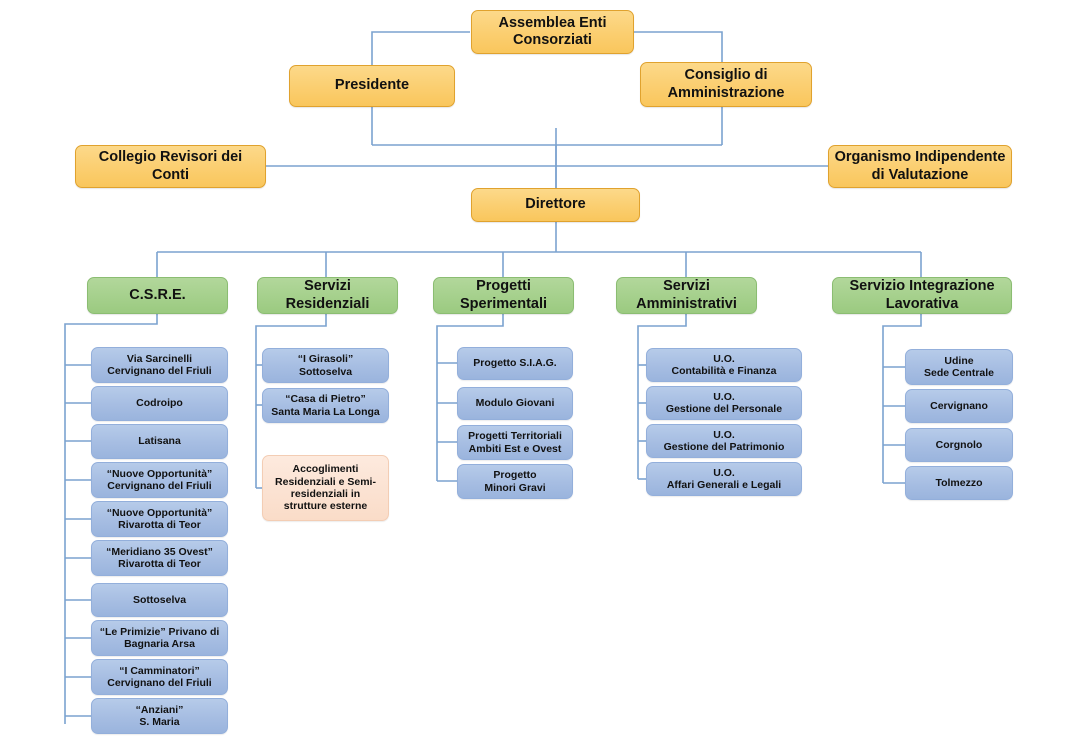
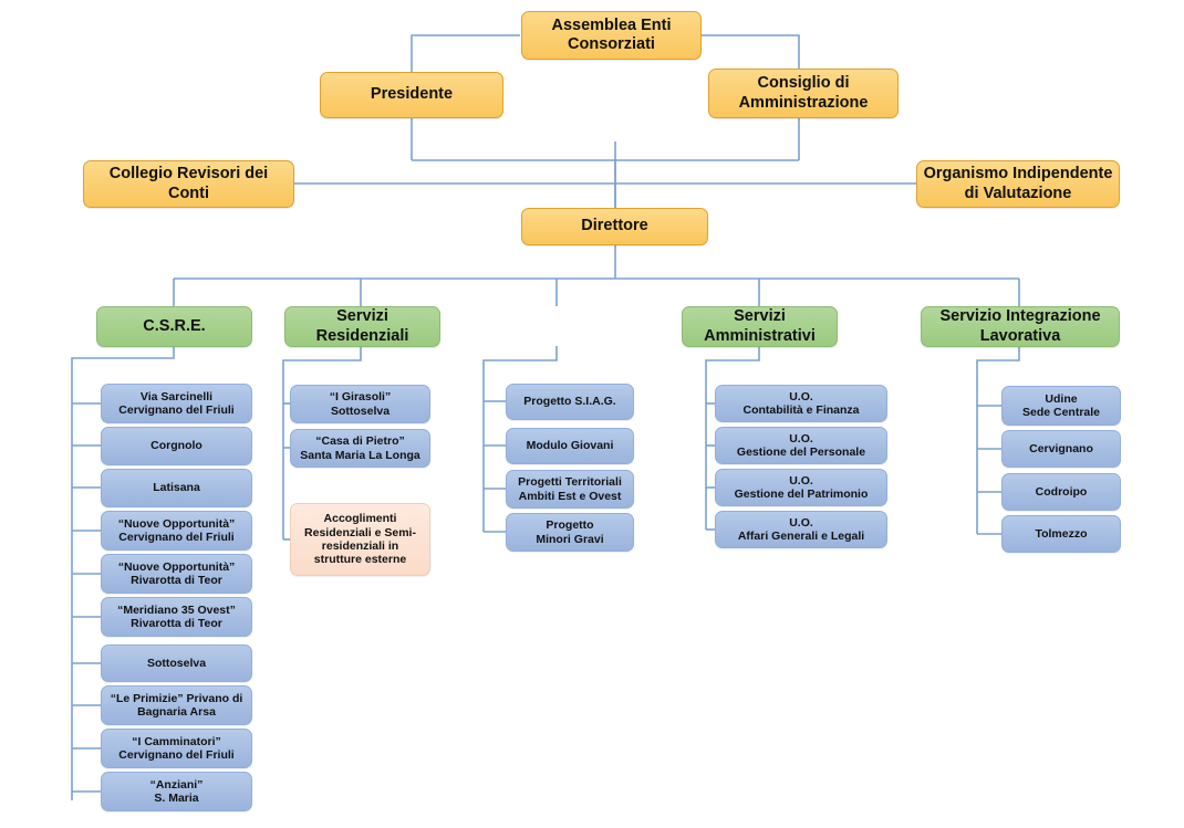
  Assemblea Enti
  Consorziati
  Presidente
  Consiglio di
  Amministrazione
  Collegio Revisori dei
  Conti
  Organismo Indipendente
  di Valutazione
  Direttore
  C.S.R.E.
  Servizi
  Residenziali
- Progetti
- Sperimentali
  Servizi
  Amministrativi
  Servizio Integrazione
  Lavorativa
  Via Sarcinelli
  Cervignano del Friuli
- Codroipo
+ Corgnolo
  Latisana
  “Nuove Opportunità”
  Cervignano del Friuli
  “Nuove Opportunità”
  Rivarotta di Teor
  “Meridiano 35 Ovest”
  Rivarotta di Teor
  Sottoselva
  “Le Primizie” Privano di
  Bagnaria Arsa
  “I Camminatori”
  Cervignano del Friuli
  “Anziani”
  S. Maria
  “I Girasoli”
  Sottoselva
  “Casa di Pietro”
  Santa Maria La Longa
  Accoglimenti
  Residenziali e Semi-
  residenziali in
  strutture esterne
  Progetto S.I.A.G.
  Modulo Giovani
  Progetti Territoriali
  Ambiti Est e Ovest
  Progetto
  Minori Gravi
  U.O.
  Contabilità e Finanza
  U.O.
  Gestione del Personale
  U.O.
  Gestione del Patrimonio
  U.O.
  Affari Generali e Legali
  Udine
  Sede Centrale
  Cervignano
- Corgnolo
+ Codroipo
  Tolmezzo
